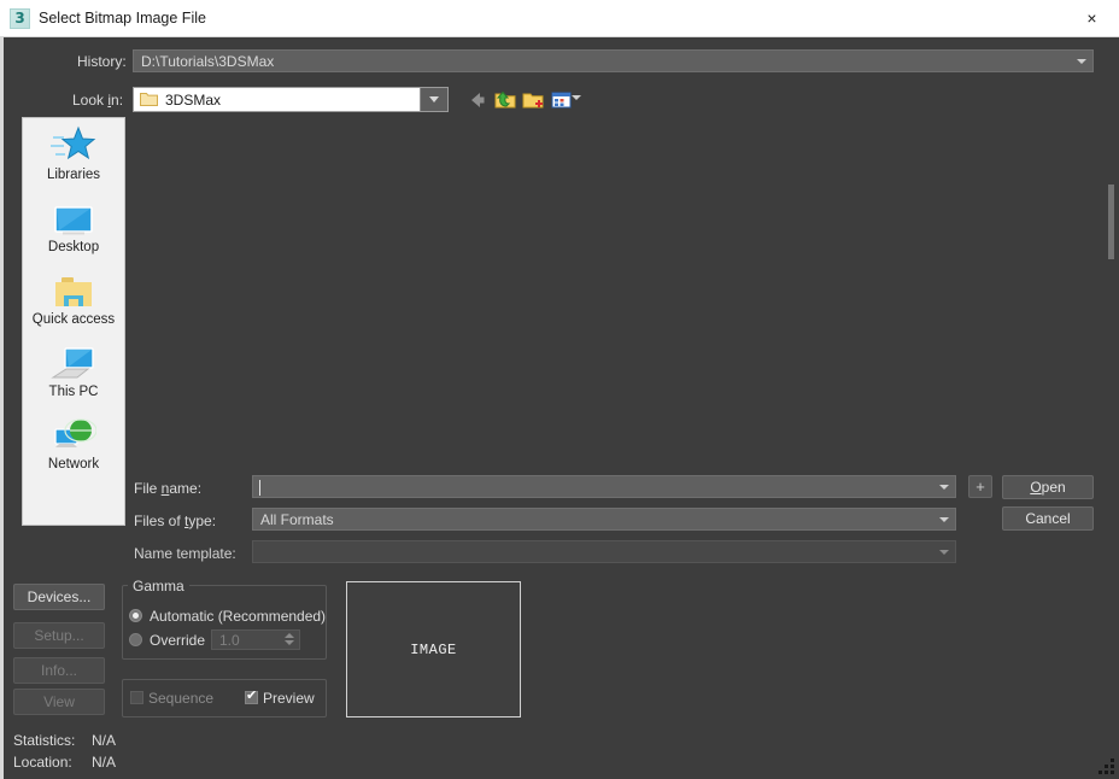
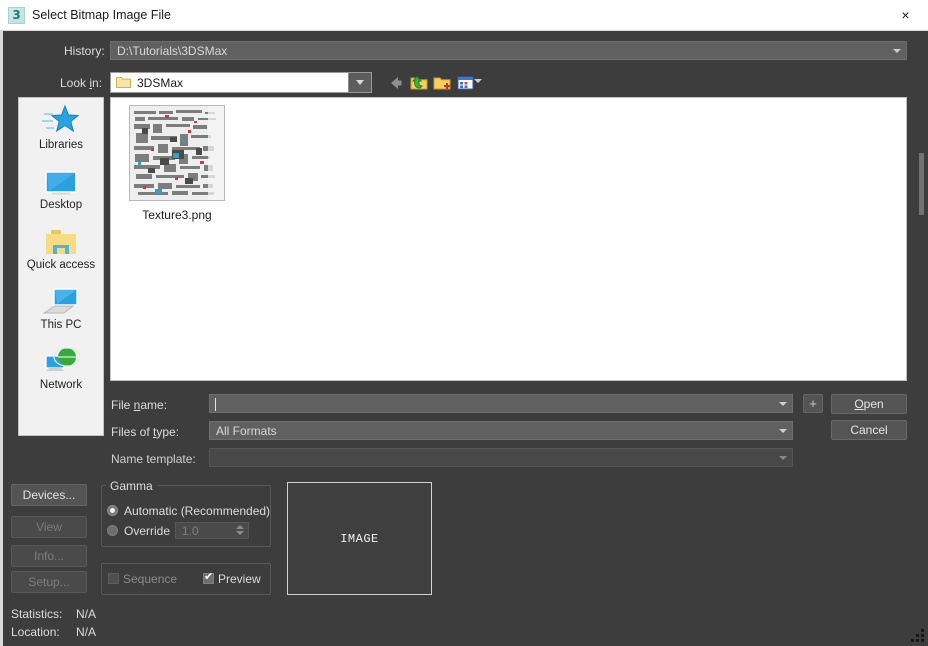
  3
  Select Bitmap Image File
  ×
  History:
  D:\Tutorials\3DSMax
  Look in:
  3DSMax
  Libraries
  Desktop
  Quick access
  This PC
  Network
+ Texture3.png
  File name:
  +
  Open
  Files of type:
  All Formats
  Cancel
  Name template:
  Devices...
- Setup...
+ View
  Info...
- View
+ Setup...
  Gamma
  Automatic (Recommended)
  Override
  1.0
  Sequence
  Preview
  IMAGE
  Statistics:
  N/A
  Location:
  N/A
